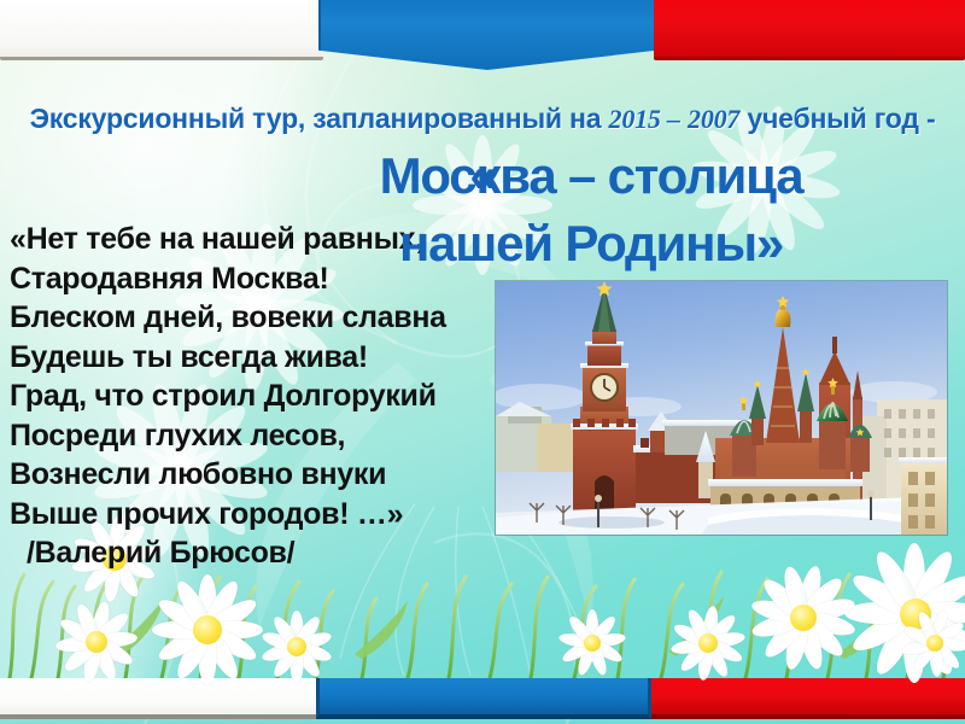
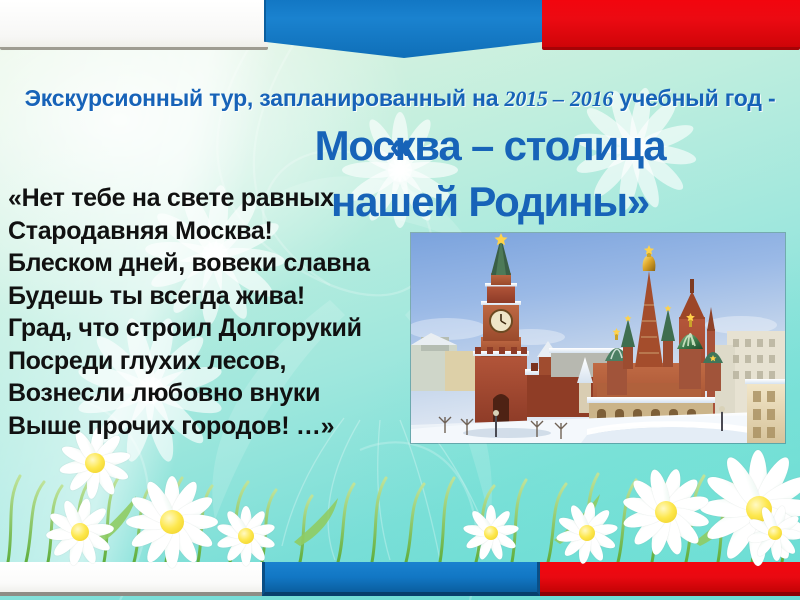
- Экскурсионный тур, запланированный на 2015 – 2007 учебный год - «
+ Экскурсионный тур, запланированный на 2015 – 2016 учебный год - «
- «Нет тебе на нашей равных,
+ «Нет тебе на свете равных,
  Стародавняя Москва!
  Блеском дней, вовеки славна
  Будешь ты всегда жива!
  Град, что строил Долгорукий
  Посреди глухих лесов,
  Вознесли любовно внуки
  Выше прочих городов! …»
- /Валерий Брюсов/
  Москва – столица
  нашей Родины»
